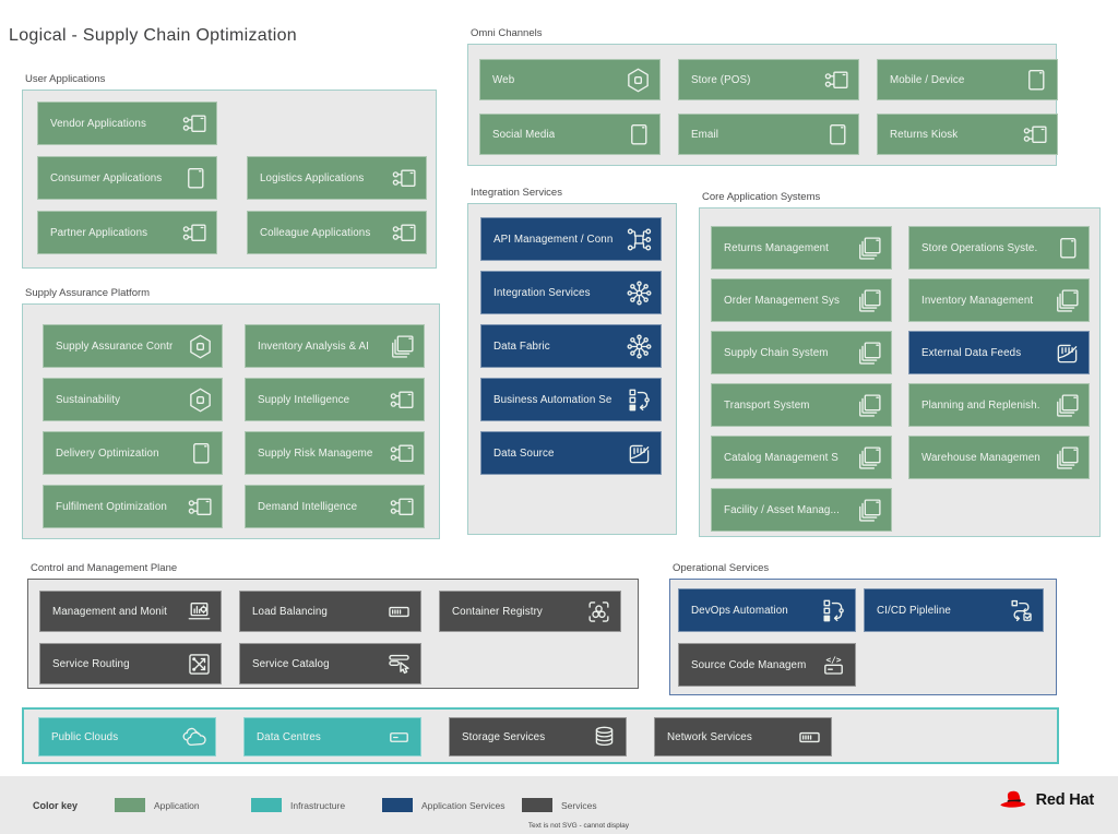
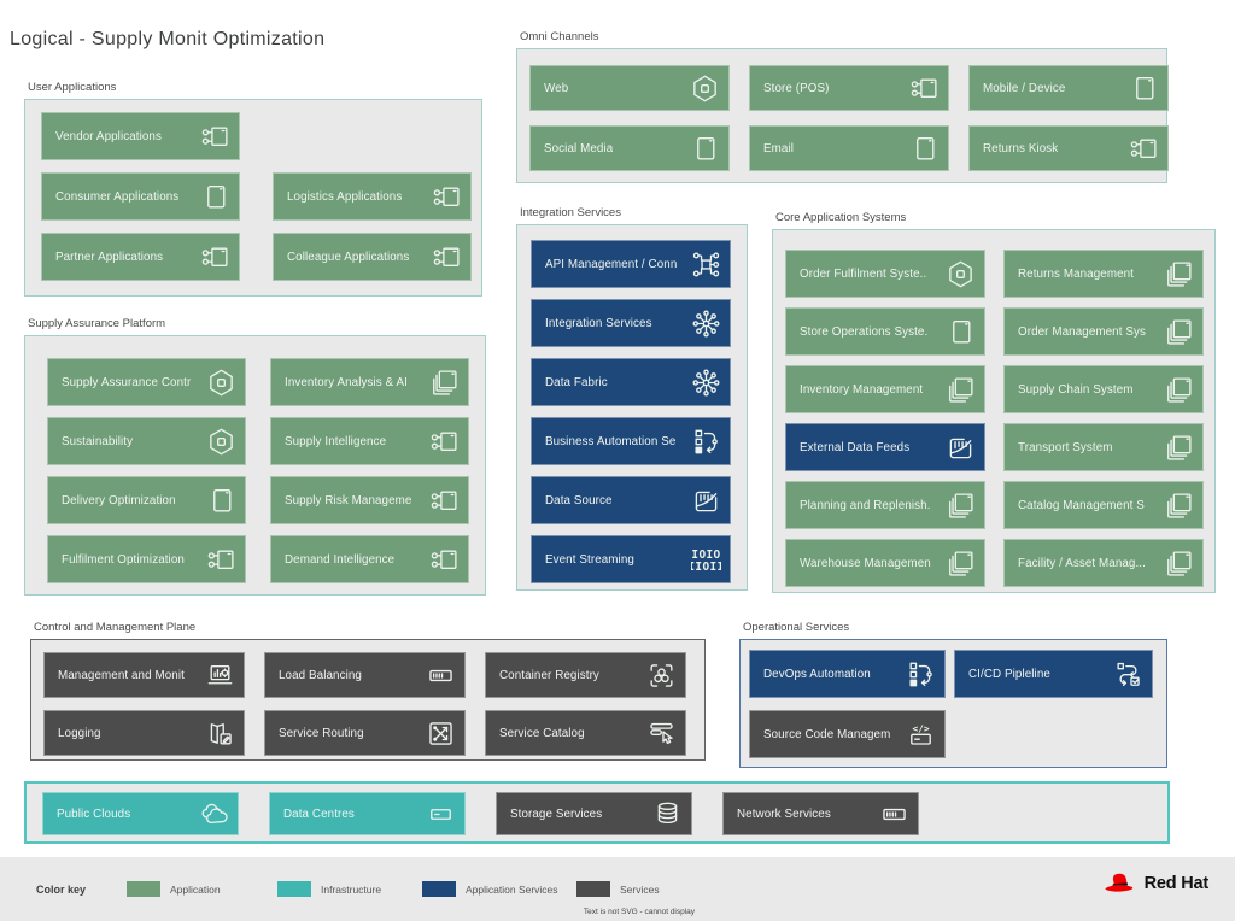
- Logical - Supply Chain Optimization
+ Logical - Supply Monit Optimization
  User Applications
  Vendor Applications
  Consumer Applications
  Logistics Applications
  Partner Applications
  Colleague Applications
  Omni Channels
  Web
  Store (POS)
  Mobile / Device
  Social Media
  Email
  Returns Kiosk
  Supply Assurance Platform
  Supply Assurance Contr
  Inventory Analysis & AI
  Sustainability
  Supply Intelligence
  Delivery Optimization
  Supply Risk Manageme
  Fulfilment Optimization
  Demand Intelligence
  Integration Services
  API Management / Conn
  Integration Services
  Data Fabric
  Business Automation Se
  Data Source
+ Event Streaming
+ IOIO
+ IIOII
  Core Application Systems
+ Order Fulfilment Syste..
  Returns Management
  Store Operations Syste.
  Order Management Sys
  Inventory Management
  Supply Chain System
  External Data Feeds
  Transport System
  Planning and Replenish.
  Catalog Management S
  Warehouse Managemen
  Facility / Asset Manag...
  Control and Management Plane
  Management and Monit
  Load Balancing
  Container Registry
+ Logging
  Service Routing
  Service Catalog
  Operational Services
  DevOps Automation
  CI/CD Pipleline
  Source Code Managem
  </>
  Public Clouds
  Data Centres
  Storage Services
  Network Services
  Color key
  Application
  Infrastructure
  Application Services
  Services
  Red Hat
